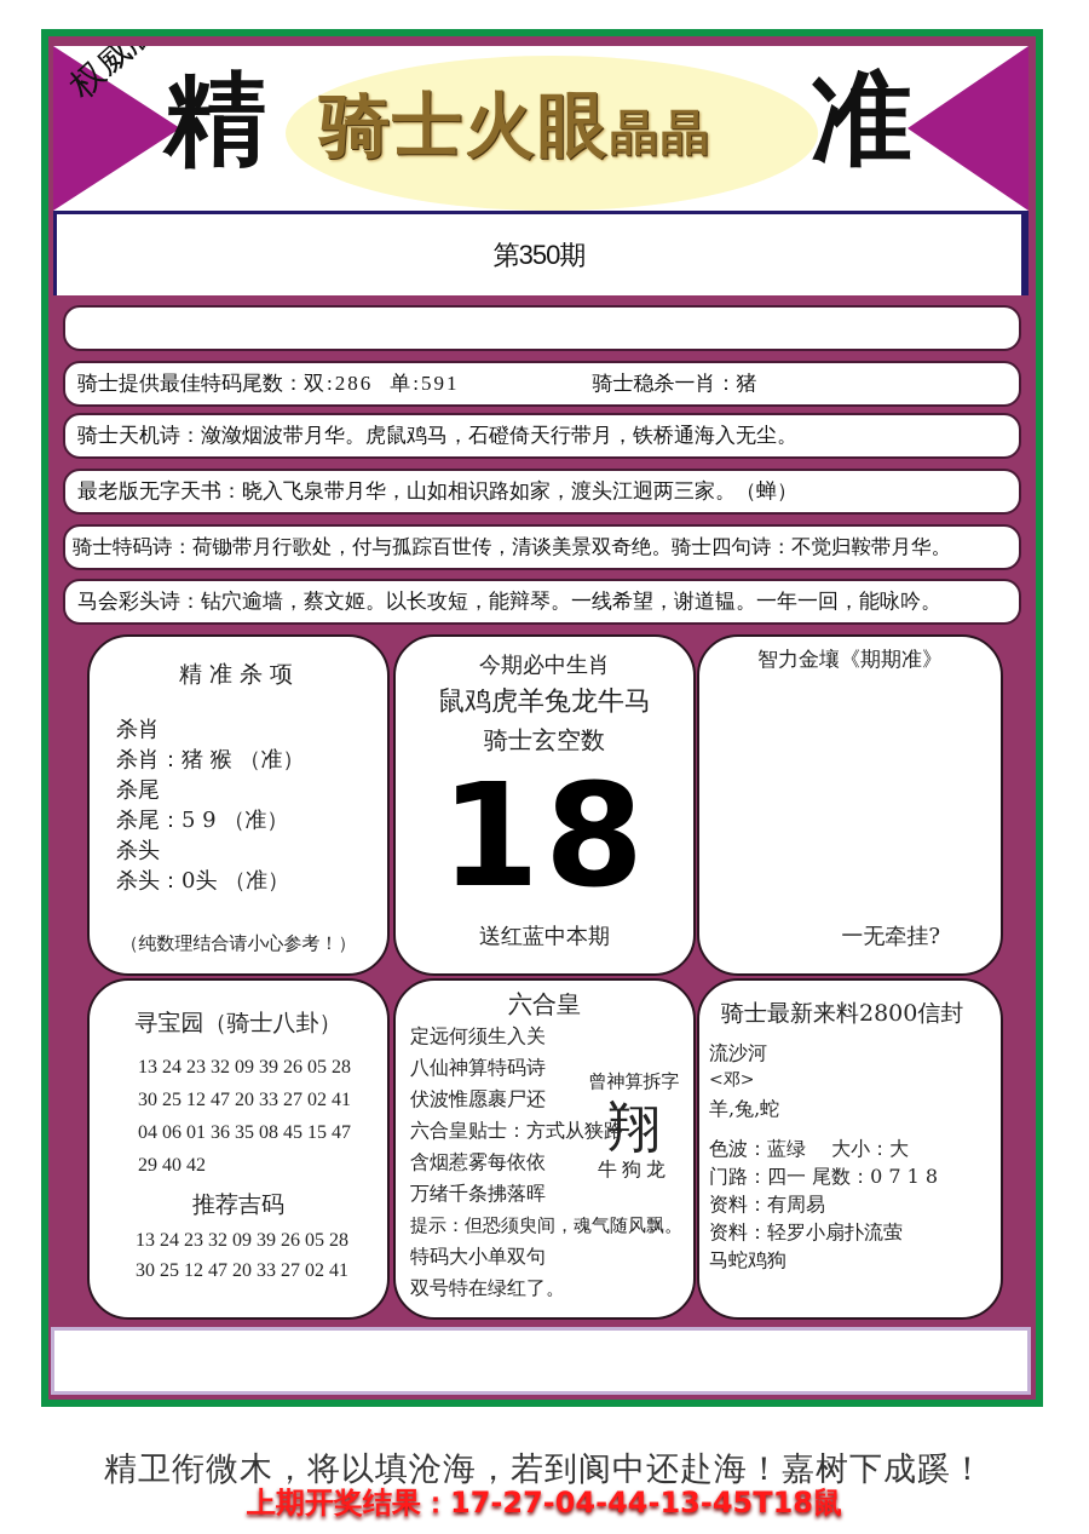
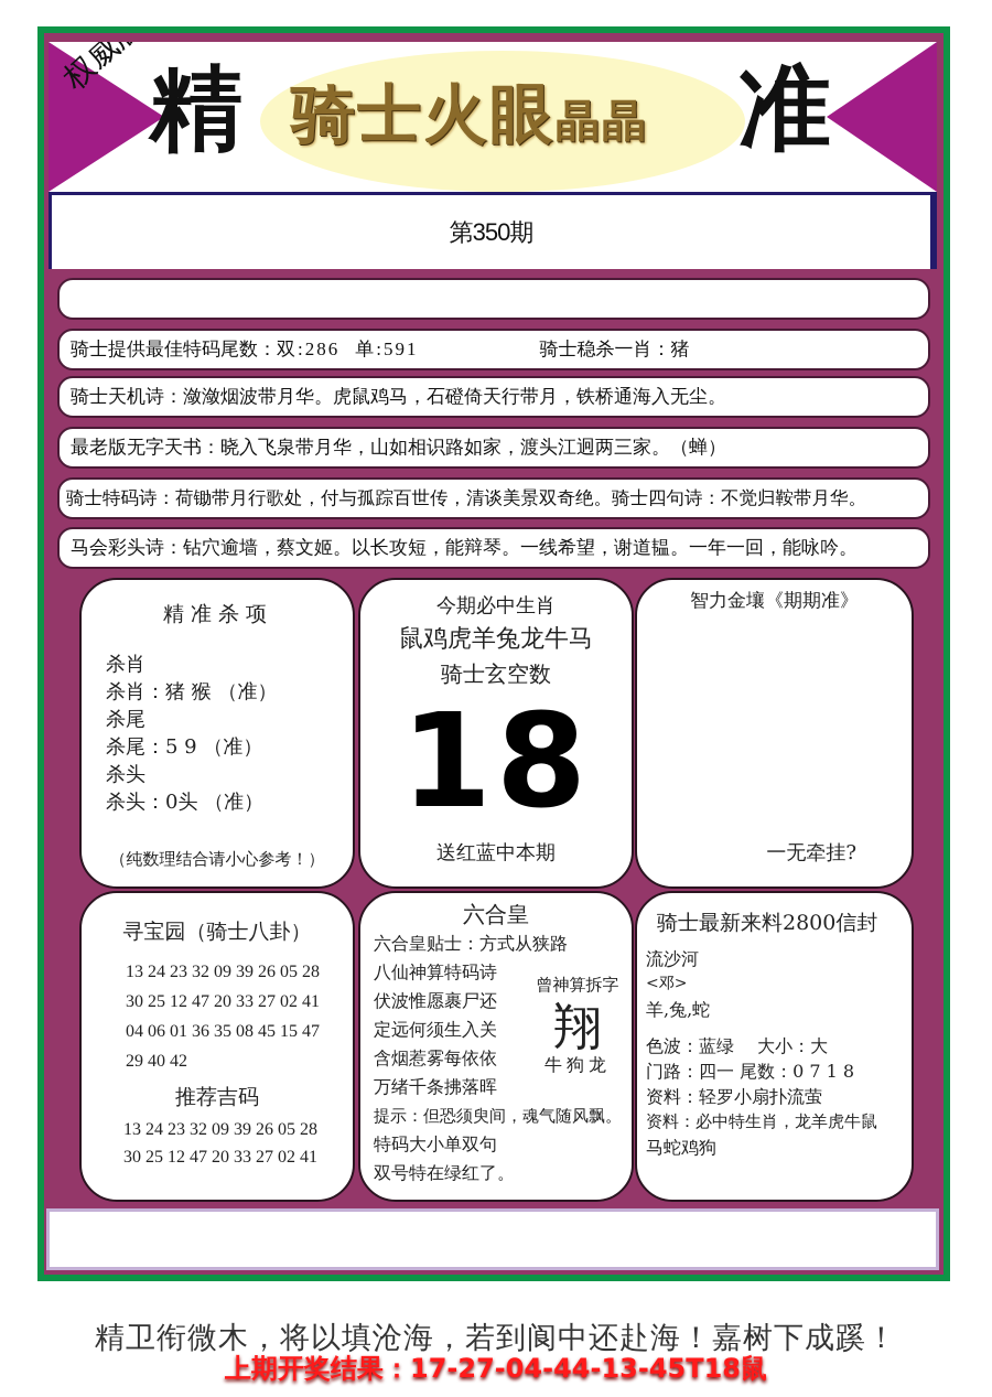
  精
  准
  骑士火眼晶晶
  第350期
  骑士提供最佳特码尾数：
  双:286
  单:591
  骑士稳杀一肖：
  猪
  骑士天机诗：潋潋烟波带月华。虎鼠鸡马，石磴倚天行带月，铁桥通海入无尘。
  最老版无字天书：晓入飞泉带月华，山如相识路如家，渡头江迥两三家。（蝉）
  骑士特码诗：荷锄带月行歌处，付与孤踪百世传，清谈美景双奇绝。骑士四句诗：不觉归鞍带月华。
  马会彩头诗：钻穴逾墙，蔡文姬。以长攻短，能辩琴。一线希望，谢道韫。一年一回，能咏吟。
  精准杀项
  杀肖
  杀肖：猪 猴 （准）
  杀尾
  杀尾：5 9 （准）
  杀头
  杀头：0头 （准）
  （纯数理结合请小心参考！）
  今期必中生肖
  鼠鸡虎羊兔龙牛马
  骑士玄空数
  18
  送红蓝中本期
  智力金壤《期期准》
  一无牵挂?
  寻宝园（骑士八卦）
  13 24 23 32 09 39 26 05 28
  30 25 12 47 20 33 27 02 41
  04 06 01 36 35 08 45 15 47
  29 40 42
  推荐吉码
  13 24 23 32 09 39 26 05 28
  30 25 12 47 20 33 27 02 41
  六合皇
- 定远何须生入关
+ 六合皇贴士：方式从狭路
  八仙神算特码诗
  伏波惟愿裹尸还
- 六合皇贴士：方式从狭路
+ 定远何须生入关
  含烟惹雾每依依
  万绪千条拂落晖
  提示：但恐须臾间，魂气随风飘。
  特码大小单双句
  双号特在绿红了。
  曾神算拆字
  翔
  牛狗龙
  骑士最新来料2800信封
  流沙河
  <邓>
  羊,兔,蛇
  色波：蓝绿 大小：大
  门路：四一 尾数：0 7 1 8
- 资料：有周易
  资料：轻罗小扇扑流萤
+ 资料：必中特生肖，龙羊虎牛鼠
  马蛇鸡狗
  精卫衔微木，将以填沧海，若到阆中还赴海！嘉树下成蹊！
  上期开奖结果：17-27-04-44-13-45T18鼠
